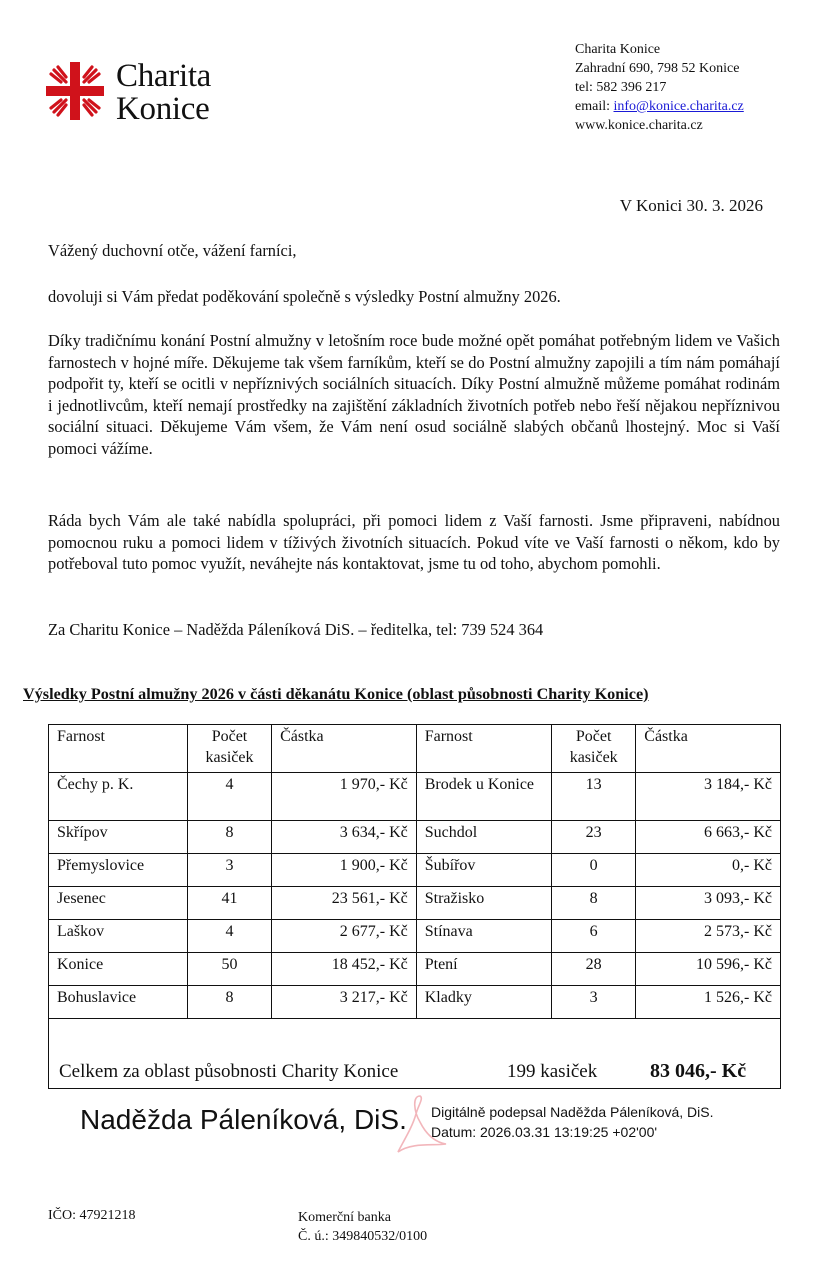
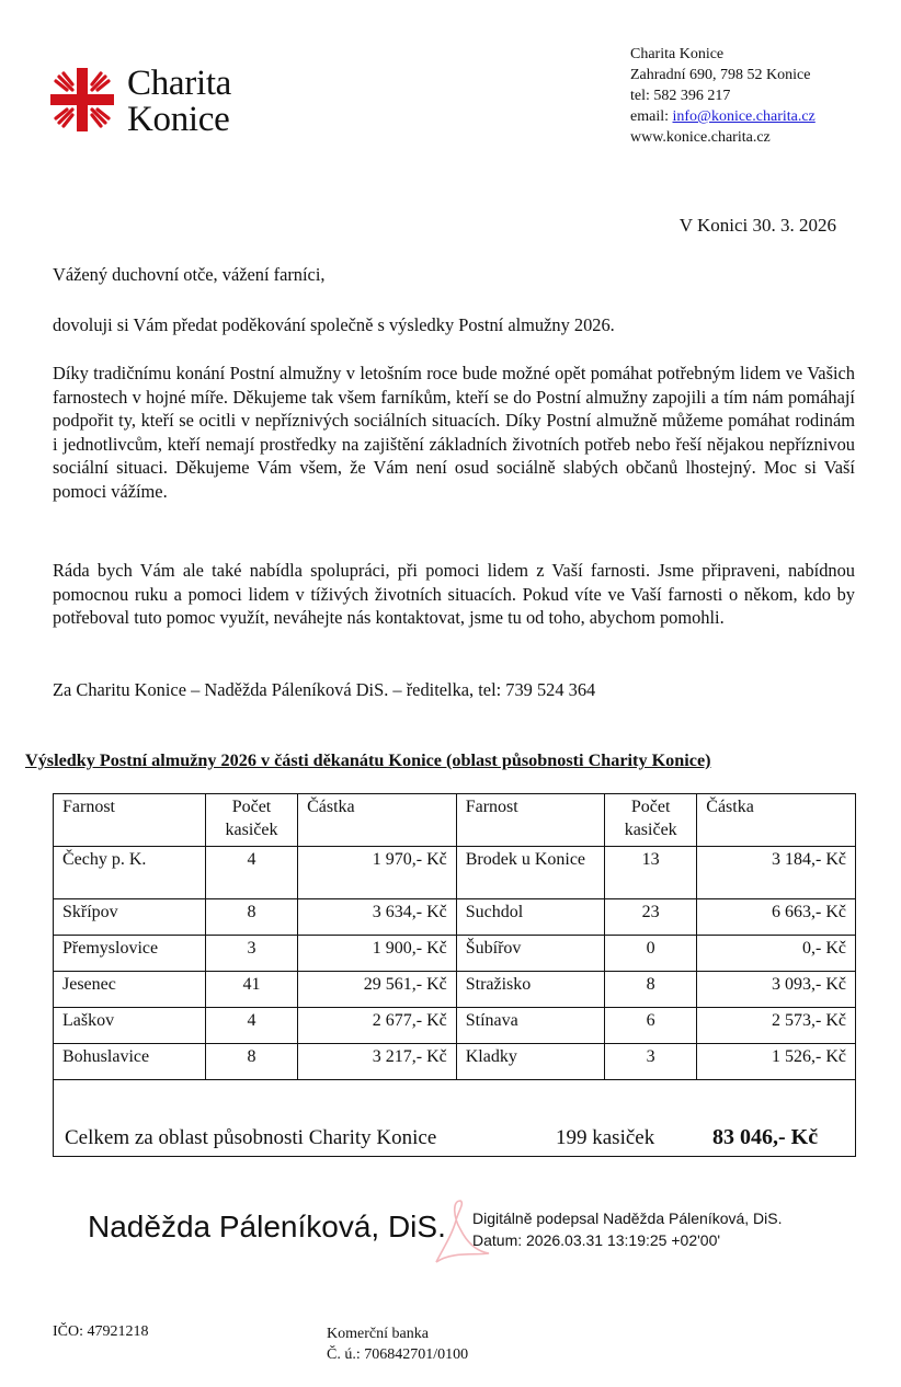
  Charita
  Konice
  Charita Konice
  Zahradní 690, 798 52 Konice
  tel: 582 396 217
  email: info@konice.charita.cz
  www.konice.charita.cz
  V Konici 30. 3. 2026
  Vážený duchovní otče, vážení farníci,
  dovoluji si Vám předat poděkování společně s výsledky Postní almužny 2026.
  Díky tradičnímu konání Postní almužny v letošním roce bude možné opět pomáhat potřebným lidem ve Vašich farnostech v hojné míře. Děkujeme tak všem farníkům, kteří se do Postní almužny zapojili a tím nám pomáhají podpořit ty, kteří se ocitli v nepříznivých sociálních situacích. Díky Postní almužně můžeme pomáhat rodinám i jednotlivcům, kteří nemají prostředky na zajištění základních životních potřeb nebo řeší nějakou nepříznivou sociální situaci. Děkujeme Vám všem, že Vám není osud sociálně slabých občanů lhostejný. Moc si Vaší pomoci vážíme.
  Ráda bych Vám ale také nabídla spolupráci, při pomoci lidem z Vaší farnosti. Jsme připraveni, nabídnou pomocnou ruku a pomoci lidem v tíživých životních situacích. Pokud víte ve Vaší farnosti o někom, kdo by potřeboval tuto pomoc využít, neváhejte nás kontaktovat, jsme tu od toho, abychom pomohli.
  Za Charitu Konice – Naděžda Páleníková DiS. – ředitelka, tel: 739 524 364
  Výsledky Postní almužny 2026 v části děkanátu Konice (oblast působnosti Charity Konice)
  Farnost	Početkasiček	Částka	Farnost	Početkasiček	Částka
  Čechy p. K.	4	1 970,- Kč	Brodek u Konice	13	3 184,- Kč
  Skřípov	8	3 634,- Kč	Suchdol	23	6 663,- Kč
  Přemyslovice	3	1 900,- Kč	Šubířov	0	0,- Kč
- Jesenec	41	23 561,- Kč	Stražisko	8	3 093,- Kč
+ Jesenec	41	29 561,- Kč	Stražisko	8	3 093,- Kč
  Laškov	4	2 677,- Kč	Stínava	6	2 573,- Kč
- Konice	50	18 452,- Kč	Ptení	28	10 596,- Kč
  Bohuslavice	8	3 217,- Kč	Kladky	3	1 526,- Kč
  Celkem za oblast působnosti Charity Konice 199 kasiček 83 046,- Kč
  Naděžda Páleníková, DiS.
  Digitálně podepsal Naděžda Páleníková, DiS.
  Datum: 2026.03.31 13:19:25 +02'00'
  IČO: 47921218
  Komerční banka
- Č. ú.: 349840532/0100
+ Č. ú.: 706842701/0100
